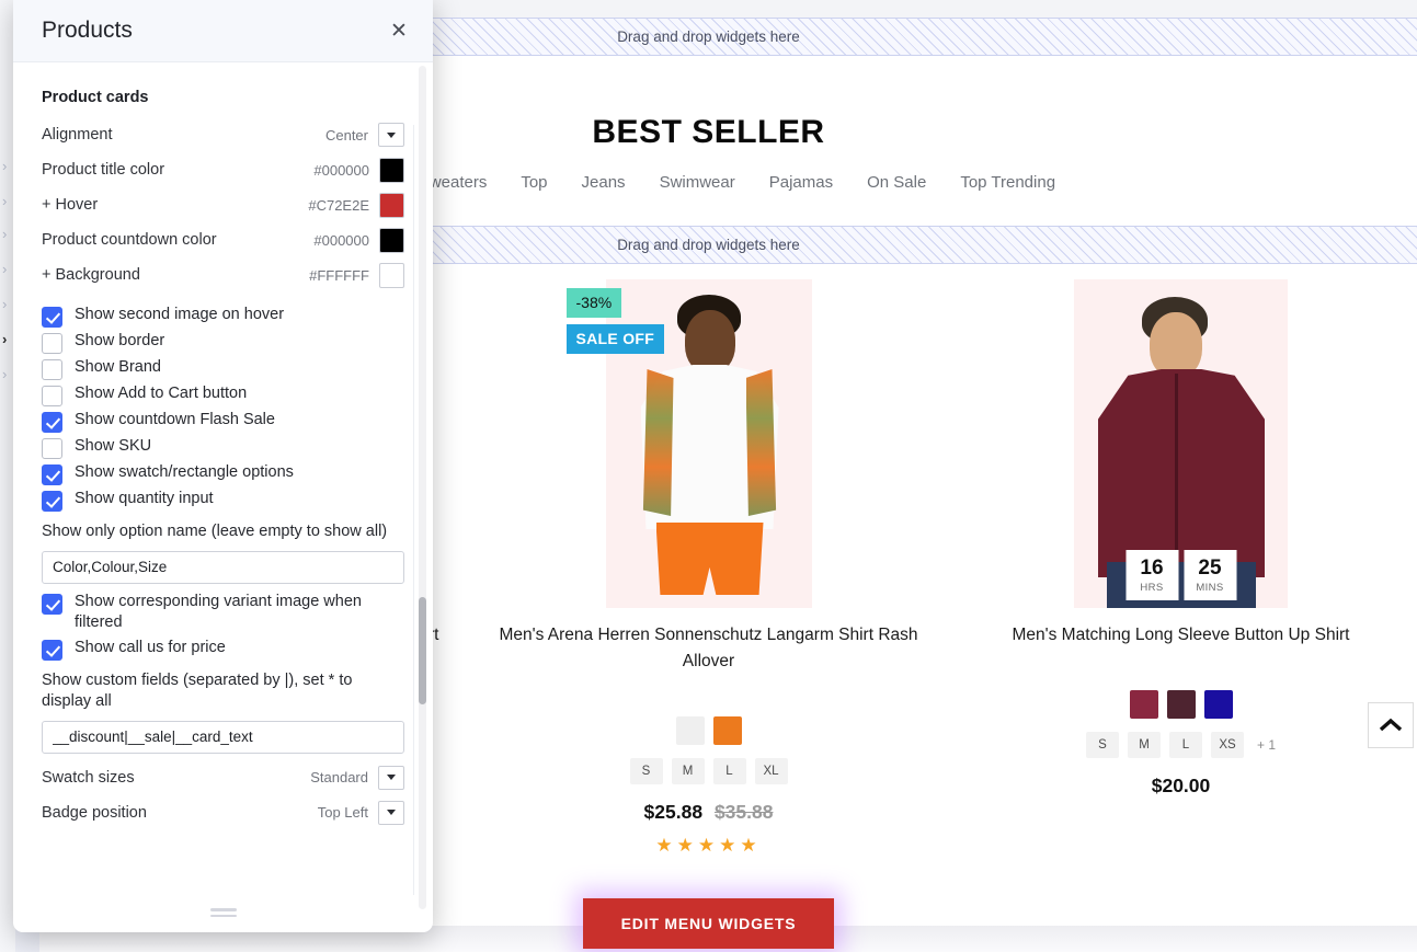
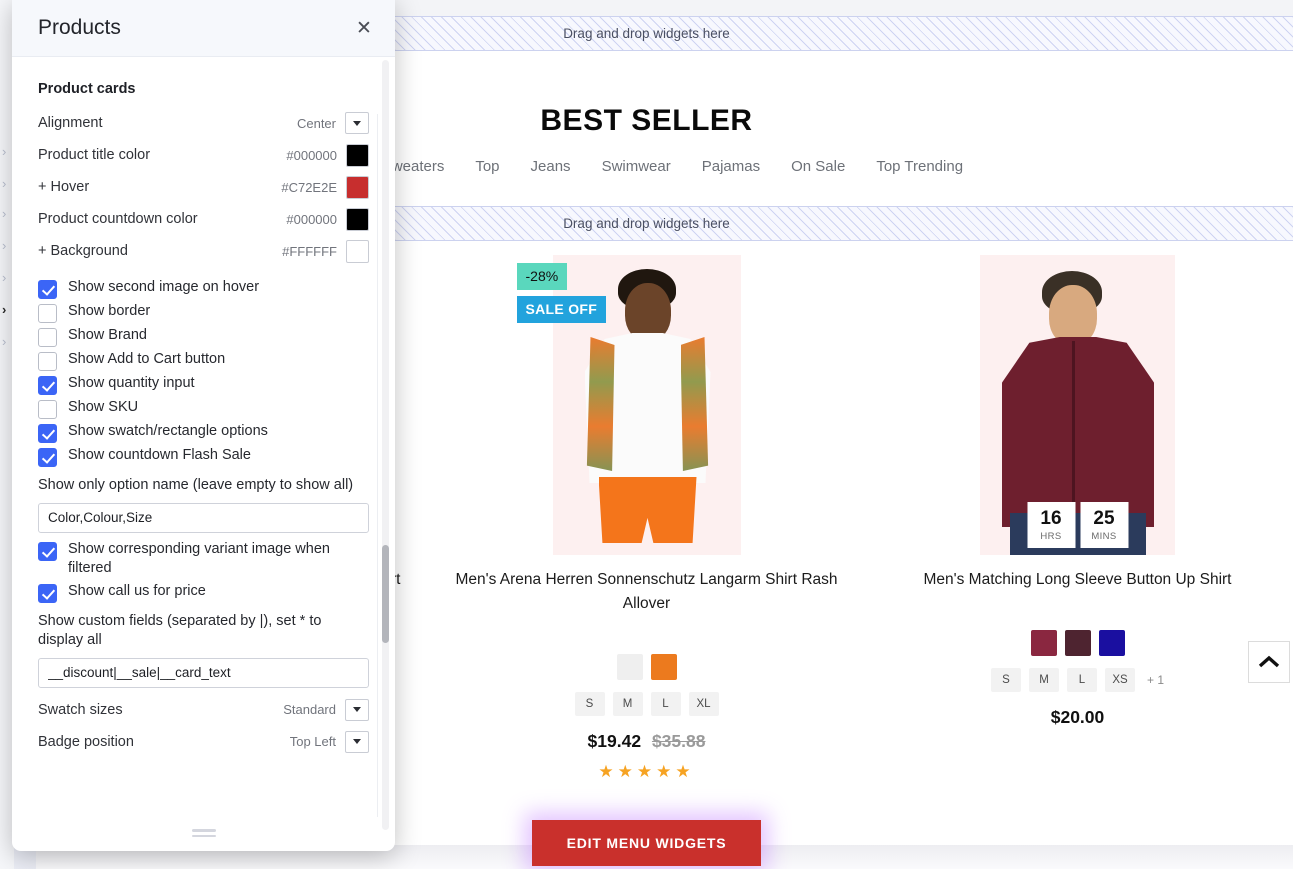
  Drag and drop widgets here
  BEST SELLER
  Top
  Jeans
  Swimwear
  Pajamas
  On Sale
  Top Trending
  Drag and drop widgets here
- -38%
+ -28%
  SALE OFF
  Men's Arena Herren Sonnenschutz Langarm Shirt Rash Allover
  S
  M
  L
  XL
- $25.88 $35.88
+ $19.42 $35.88
  ★★★★★
  16
  HRS
  25
  MINS
  Men's Matching Long Sleeve Button Up Shirt
  S
  M
  L
  XS
  + 1
  $20.00
  EDIT MENU WIDGETS
  ›
  ›
  ›
  ›
  ›
  ›
  ›
  Products
  ✕
  Product cards
  Alignment
  Center
  Product title color
  #000000
  + Hover
  #C72E2E
  Product countdown color
  #000000
  + Background
  #FFFFFF
  Show second image on hover
  Show border
  Show Brand
  Show Add to Cart button
- Show countdown Flash Sale
+ Show quantity input
  Show SKU
  Show swatch/rectangle options
- Show quantity input
+ Show countdown Flash Sale
  Show only option name (leave empty to show all)
  Color,Colour,Size
  Show corresponding variant image when filtered
  Show call us for price
  Show custom fields (separated by |), set * to display all
  __discount|__sale|__card_text
  Swatch sizes
  Standard
  Badge position
  Top Left
